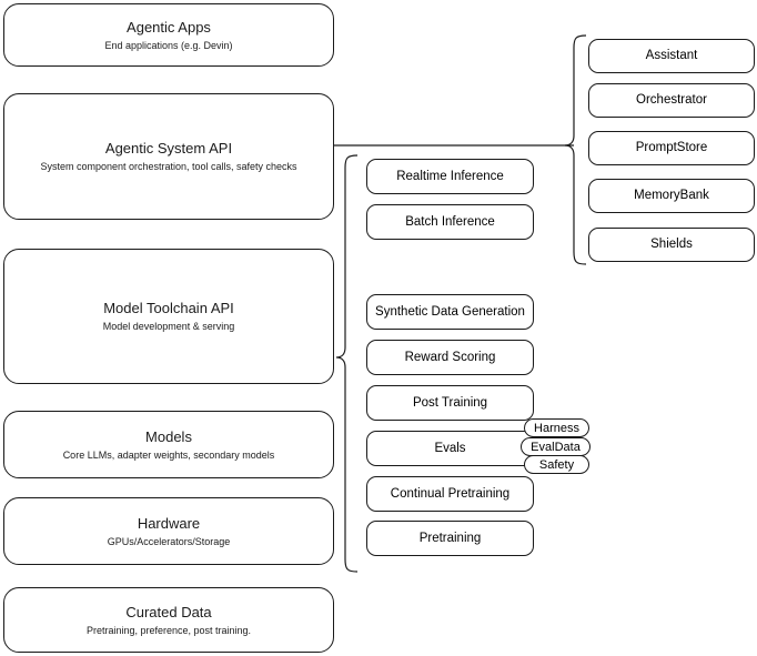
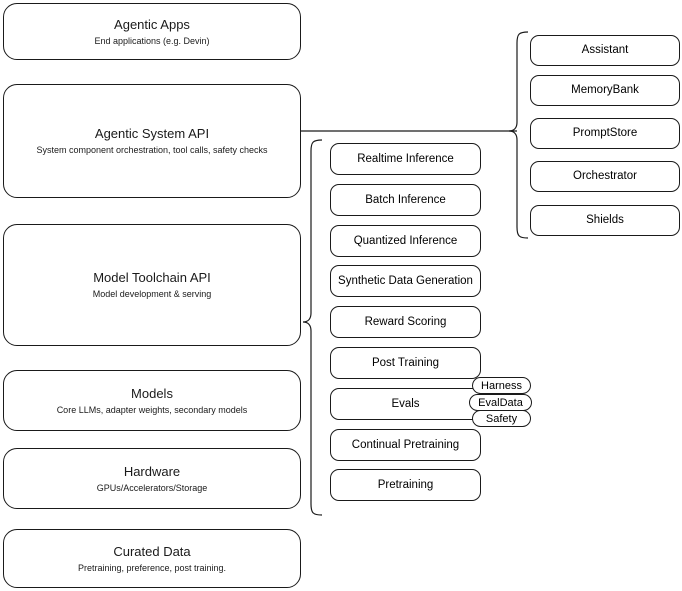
  Agentic Apps
  End applications (e.g. Devin)
  Agentic System API
  System component orchestration, tool calls, safety checks
  Model Toolchain API
  Model development & serving
  Models
  Core LLMs, adapter weights, secondary models
  Hardware
  GPUs/Accelerators/Storage
  Curated Data
  Pretraining, preference, post training.
  Realtime Inference
  Batch Inference
+ Quantized Inference
  Synthetic Data Generation
  Reward Scoring
  Post Training
  Evals
  Continual Pretraining
  Pretraining
  Harness
  EvalData
  Safety
  Assistant
- Orchestrator
+ MemoryBank
  PromptStore
- MemoryBank
+ Orchestrator
  Shields
